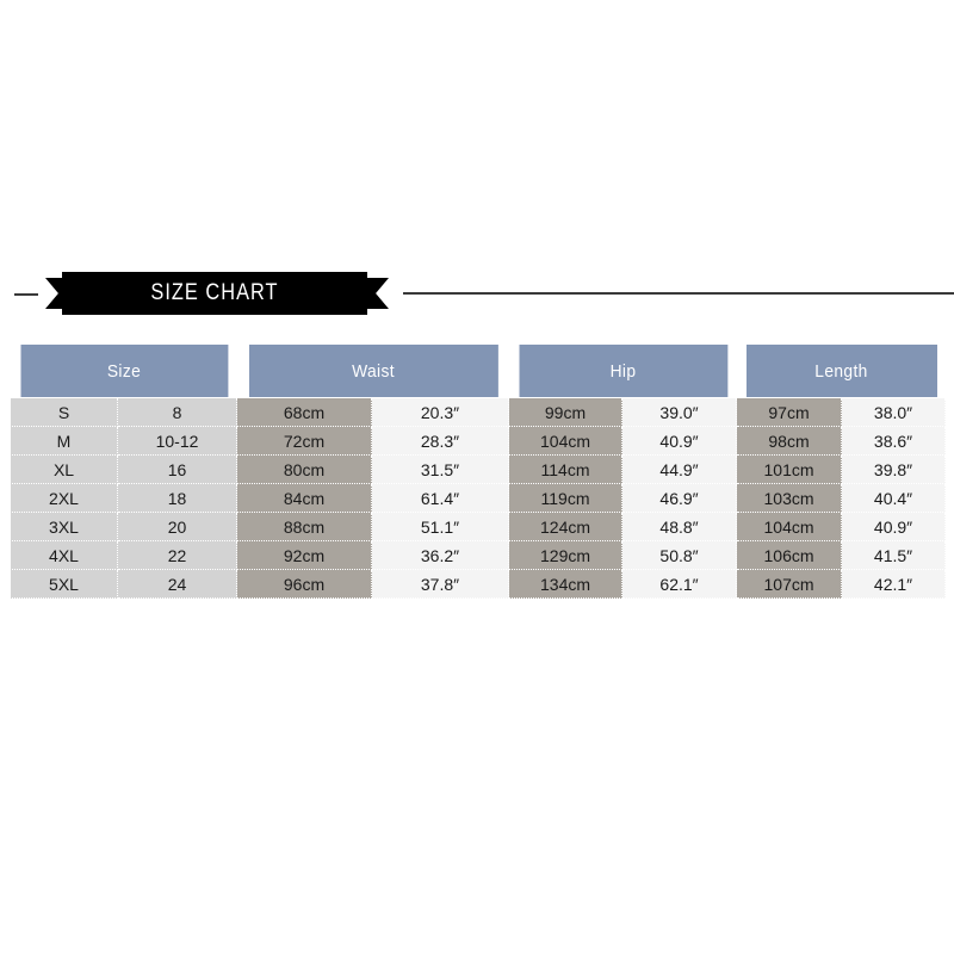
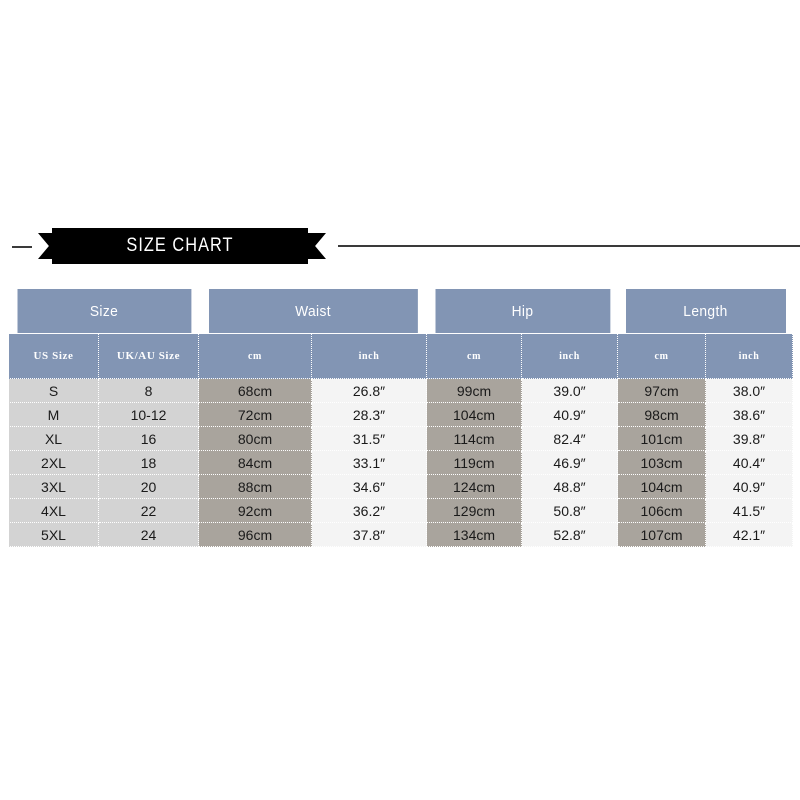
  SIZE CHART
  Size	Waist	Hip	Length
+ US Size	UK/AU Size	cm	inch	cm	inch	cm	inch
- S	8	68cm	20.3″	99cm	39.0″	97cm	38.0″
+ S	8	68cm	26.8″	99cm	39.0″	97cm	38.0″
  M	10-12	72cm	28.3″	104cm	40.9″	98cm	38.6″
- XL	16	80cm	31.5″	114cm	44.9″	101cm	39.8″
+ XL	16	80cm	31.5″	114cm	82.4″	101cm	39.8″
- 2XL	18	84cm	61.4″	119cm	46.9″	103cm	40.4″
+ 2XL	18	84cm	33.1″	119cm	46.9″	103cm	40.4″
- 3XL	20	88cm	51.1″	124cm	48.8″	104cm	40.9″
+ 3XL	20	88cm	34.6″	124cm	48.8″	104cm	40.9″
  4XL	22	92cm	36.2″	129cm	50.8″	106cm	41.5″
- 5XL	24	96cm	37.8″	134cm	62.1″	107cm	42.1″
+ 5XL	24	96cm	37.8″	134cm	52.8″	107cm	42.1″
